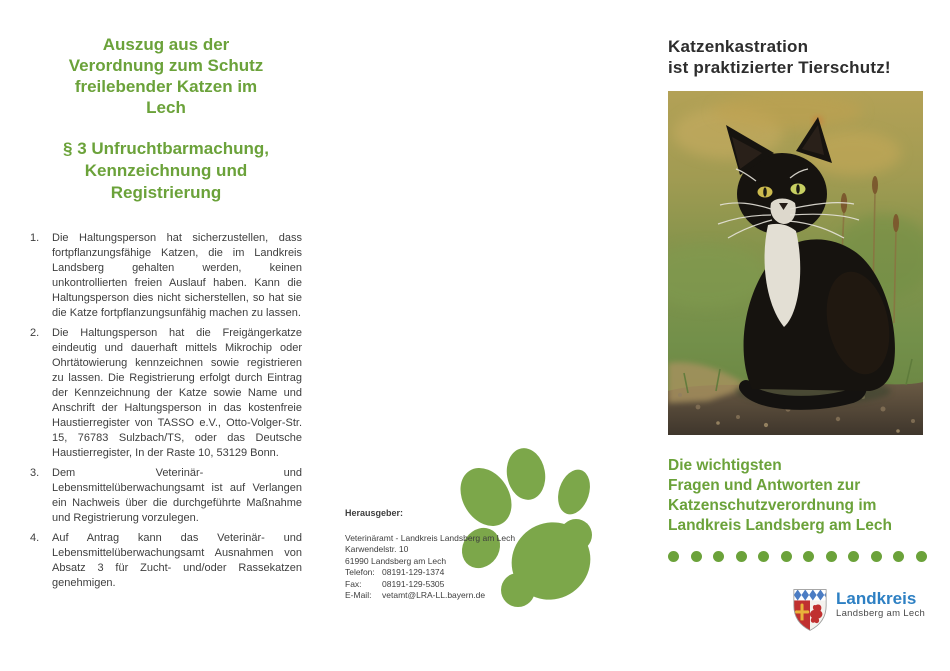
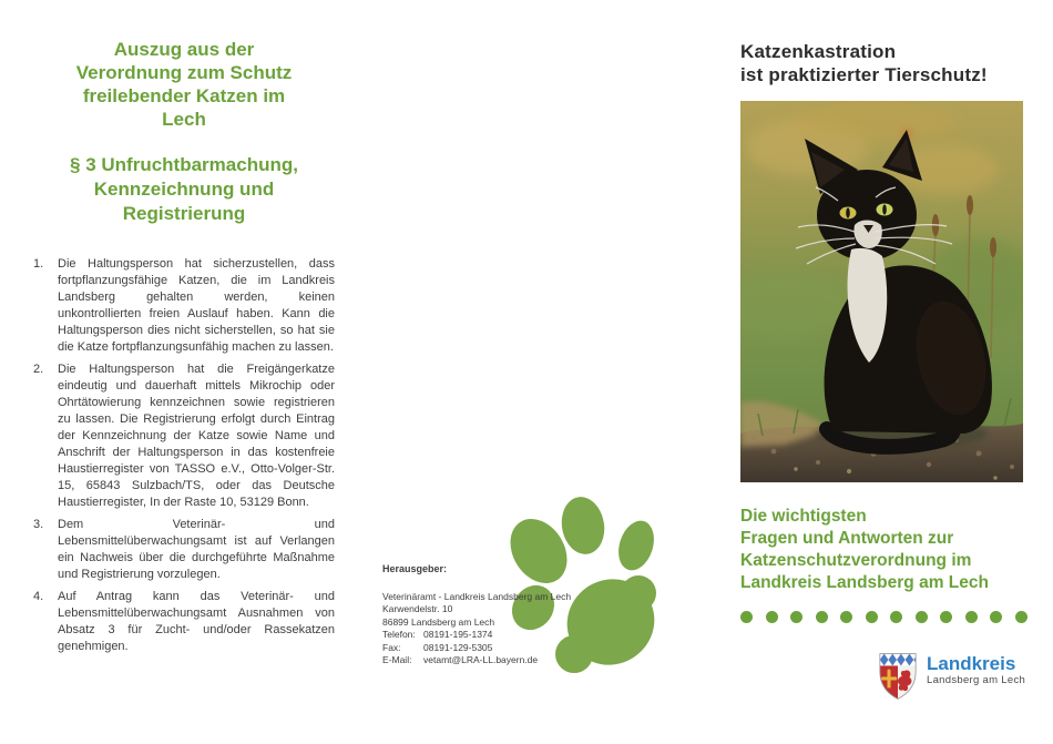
  Auszug aus der
  Verordnung zum Schutz
  freilebender Katzen im
  Lech
  § 3 Unfruchtbarmachung,
  Kennzeichnung und
  Registrierung
  1.
  Die Haltungsperson hat sicherzustellen, dass fortpflanzungsfähige Katzen, die im Landkreis Landsberg gehalten werden, keinen unkontrollierten freien Auslauf haben. Kann die Haltungsperson dies nicht sicherstellen, so hat sie die Katze fortpflanzungsunfähig machen zu lassen.
  2.
- Die Haltungsperson hat die Freigängerkatze eindeutig und dauerhaft mittels Mikrochip oder Ohrtätowierung kennzeichnen sowie registrieren zu lassen. Die Registrierung erfolgt durch Eintrag der Kennzeichnung der Katze sowie Name und Anschrift der Haltungsperson in das kostenfreie Haustierregister von TASSO e.V., Otto-Volger-Str. 15, 76783 Sulzbach/TS, oder das Deutsche Haustierregister, In der Raste 10, 53129 Bonn.
+ Die Haltungsperson hat die Freigängerkatze eindeutig und dauerhaft mittels Mikrochip oder Ohrtätowierung kennzeichnen sowie registrieren zu lassen. Die Registrierung erfolgt durch Eintrag der Kennzeichnung der Katze sowie Name und Anschrift der Haltungsperson in das kostenfreie Haustierregister von TASSO e.V., Otto-Volger-Str. 15, 65843 Sulzbach/TS, oder das Deutsche Haustierregister, In der Raste 10, 53129 Bonn.
  3.
  Dem Veterinär- und Lebensmittelüberwachungsamt ist auf Verlangen ein Nachweis über die durchgeführte Maßnahme und Registrierung vorzulegen.
  4.
  Auf Antrag kann das Veterinär- und Lebensmittelüberwachungsamt Ausnahmen von Absatz 3 für Zucht- und/oder Rassekatzen genehmigen.
  Herausgeber:
  Veterinäramt - Landkreis Landsberg am Lech
  Karwendelstr. 10
- 61990 Landsberg am Lech
+ 86899 Landsberg am Lech
  Telefon:
- 08191-129-1374
+ 08191-195-1374
  Fax:
  08191-129-5305
  E-Mail:
  vetamt@LRA-LL.bayern.de
  Katzenkastration
  ist praktizierter Tierschutz!
  Die wichtigsten
  Fragen und Antworten zur
  Katzenschutzverordnung im
  Landkreis Landsberg am Lech
  Landkreis
  Landsberg am Lech
